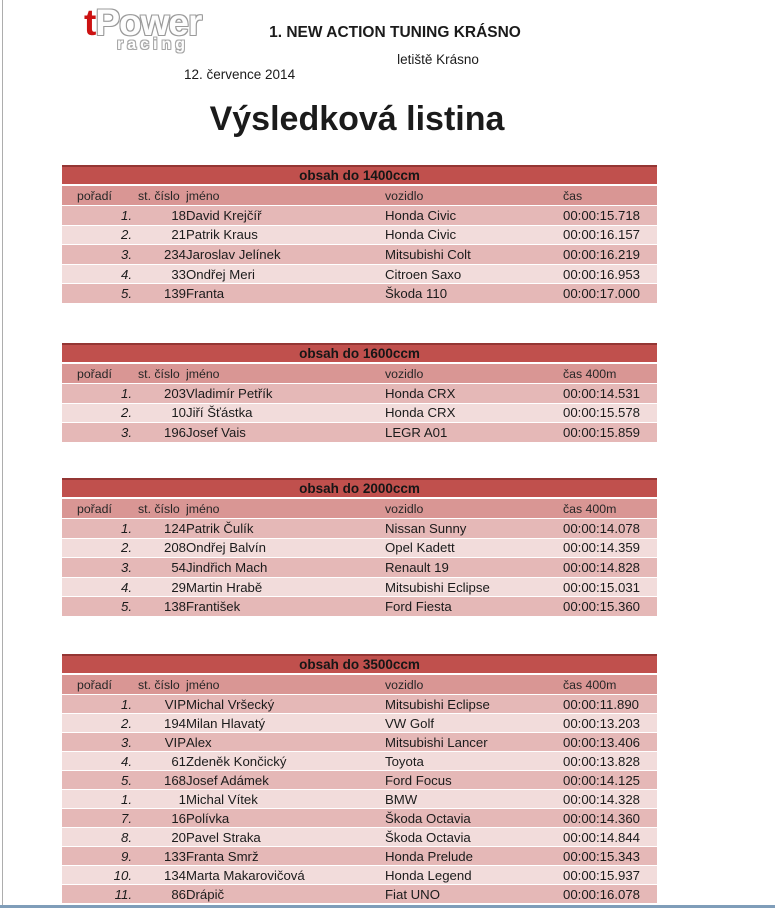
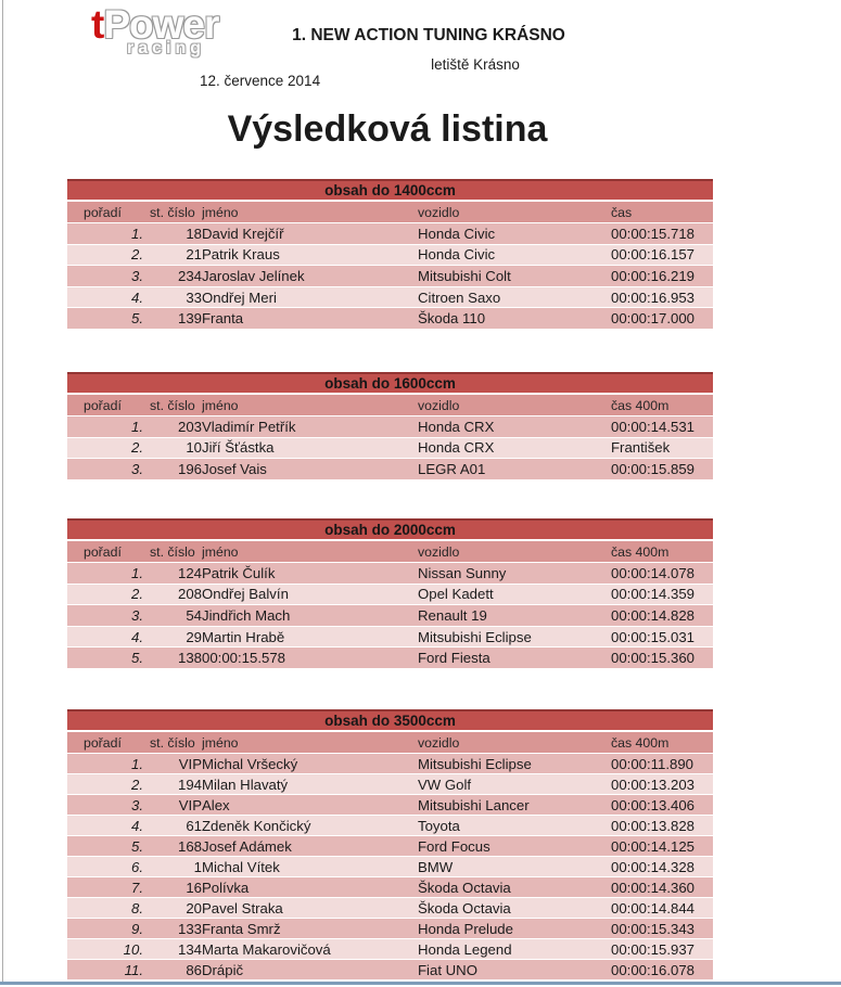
  tPower
  racing
  1. NEW ACTION TUNING KRÁSNO
  letiště Krásno
  12. července 2014
  Výsledková listina
  obsah do 1400ccm
  pořadí	st. číslo	jméno	vozidlo	čas
  1.	18	David Krejčíř	Honda Civic	00:00:15.718
  2.	21	Patrik Kraus	Honda Civic	00:00:16.157
  3.	234	Jaroslav Jelínek	Mitsubishi Colt	00:00:16.219
  4.	33	Ondřej Meri	Citroen Saxo	00:00:16.953
  5.	139	Franta	Škoda 110	00:00:17.000
  obsah do 1600ccm
  pořadí	st. číslo	jméno	vozidlo	čas 400m
  1.	203	Vladimír Petřík	Honda CRX	00:00:14.531
- 2.	10	Jiří Šťástka	Honda CRX	00:00:15.578
+ 2.	10	Jiří Šťástka	Honda CRX	František
  3.	196	Josef Vais	LEGR A01	00:00:15.859
  obsah do 2000ccm
  pořadí	st. číslo	jméno	vozidlo	čas 400m
  1.	124	Patrik Čulík	Nissan Sunny	00:00:14.078
  2.	208	Ondřej Balvín	Opel Kadett	00:00:14.359
  3.	54	Jindřich Mach	Renault 19	00:00:14.828
  4.	29	Martin Hrabě	Mitsubishi Eclipse	00:00:15.031
- 5.	138	František	Ford Fiesta	00:00:15.360
+ 5.	138	00:00:15.578	Ford Fiesta	00:00:15.360
  obsah do 3500ccm
  pořadí	st. číslo	jméno	vozidlo	čas 400m
  1.	VIP	Michal Vršecký	Mitsubishi Eclipse	00:00:11.890
  2.	194	Milan Hlavatý	VW Golf	00:00:13.203
  3.	VIP	Alex	Mitsubishi Lancer	00:00:13.406
  4.	61	Zdeněk Končický	Toyota	00:00:13.828
  5.	168	Josef Adámek	Ford Focus	00:00:14.125
- 1.	1	Michal Vítek	BMW	00:00:14.328
+ 6.	1	Michal Vítek	BMW	00:00:14.328
  7.	16	Polívka	Škoda Octavia	00:00:14.360
  8.	20	Pavel Straka	Škoda Octavia	00:00:14.844
  9.	133	Franta Smrž	Honda Prelude	00:00:15.343
  10.	134	Marta Makarovičová	Honda Legend	00:00:15.937
  11.	86	Drápič	Fiat UNO	00:00:16.078
